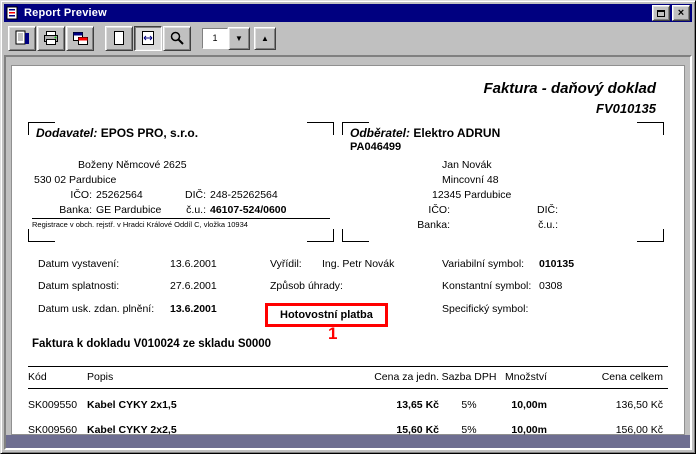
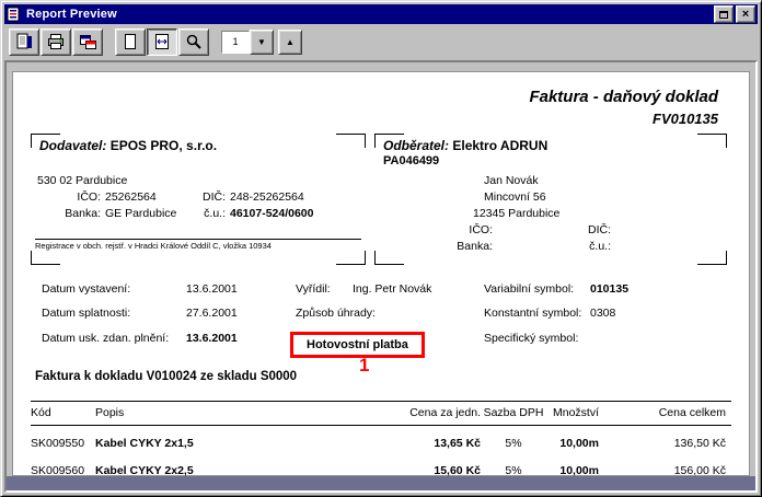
  Report Preview
  ×
  1
  ▼
  ▲
  Faktura - daňový doklad
  FV010135
  Dodavatel: EPOS PRO, s.r.o.
- Boženy Němcové 2625
  530 02 Pardubice
  IČO:
  25262564
  DIČ:
  248-25262564
  Banka:
  GE Pardubice
  č.u.:
  46107-524/0600
  Registrace v obch. rejstř. v Hradci Králové Oddíl C, vložka 10934
  Odběratel: Elektro ADRUN
  PA046499
  Jan Novák
- Mincovní 48
+ Mincovní 56
  12345 Pardubice
  IČO:
  DIČ:
  Banka:
  č.u.:
  Datum vystavení:
  13.6.2001
  Vyřídil:
  Ing. Petr Novák
  Variabilní symbol:
  010135
  Datum splatnosti:
  27.6.2001
  Způsob úhrady:
  Konstantní symbol:
  0308
  Datum usk. zdan. plnění:
  13.6.2001
  Hotovostní platba
  Specifický symbol:
  1
  Faktura k dokladu V010024 ze skladu S0000
  Kód
  Popis
  Cena za jedn.
  Sazba DPH
  Množství
  Cena celkem
  SK009550
  Kabel CYKY 2x1,5
  13,65 Kč
  5%
  10,00m
  136,50 Kč
  SK009560
  Kabel CYKY 2x2,5
  15,60 Kč
  5%
  10,00m
  156,00 Kč
